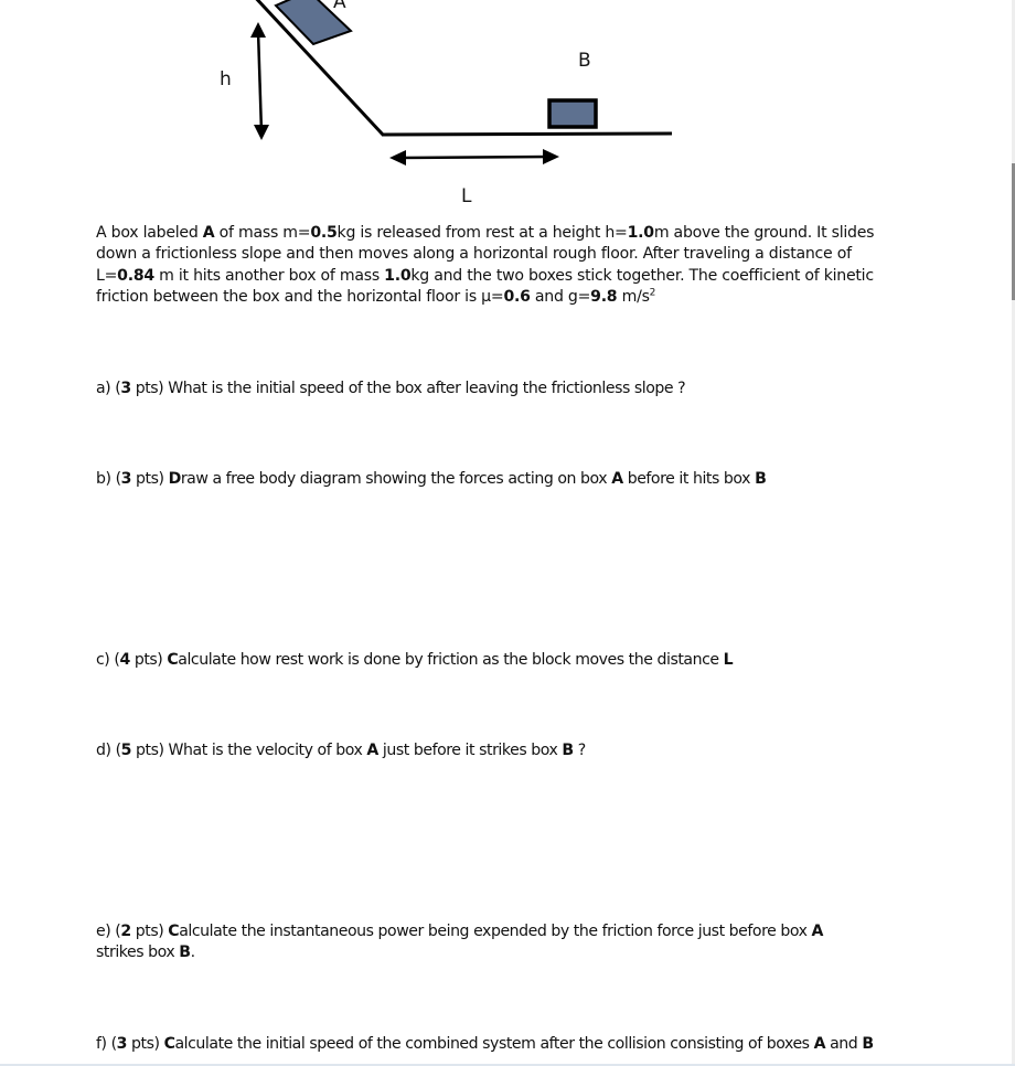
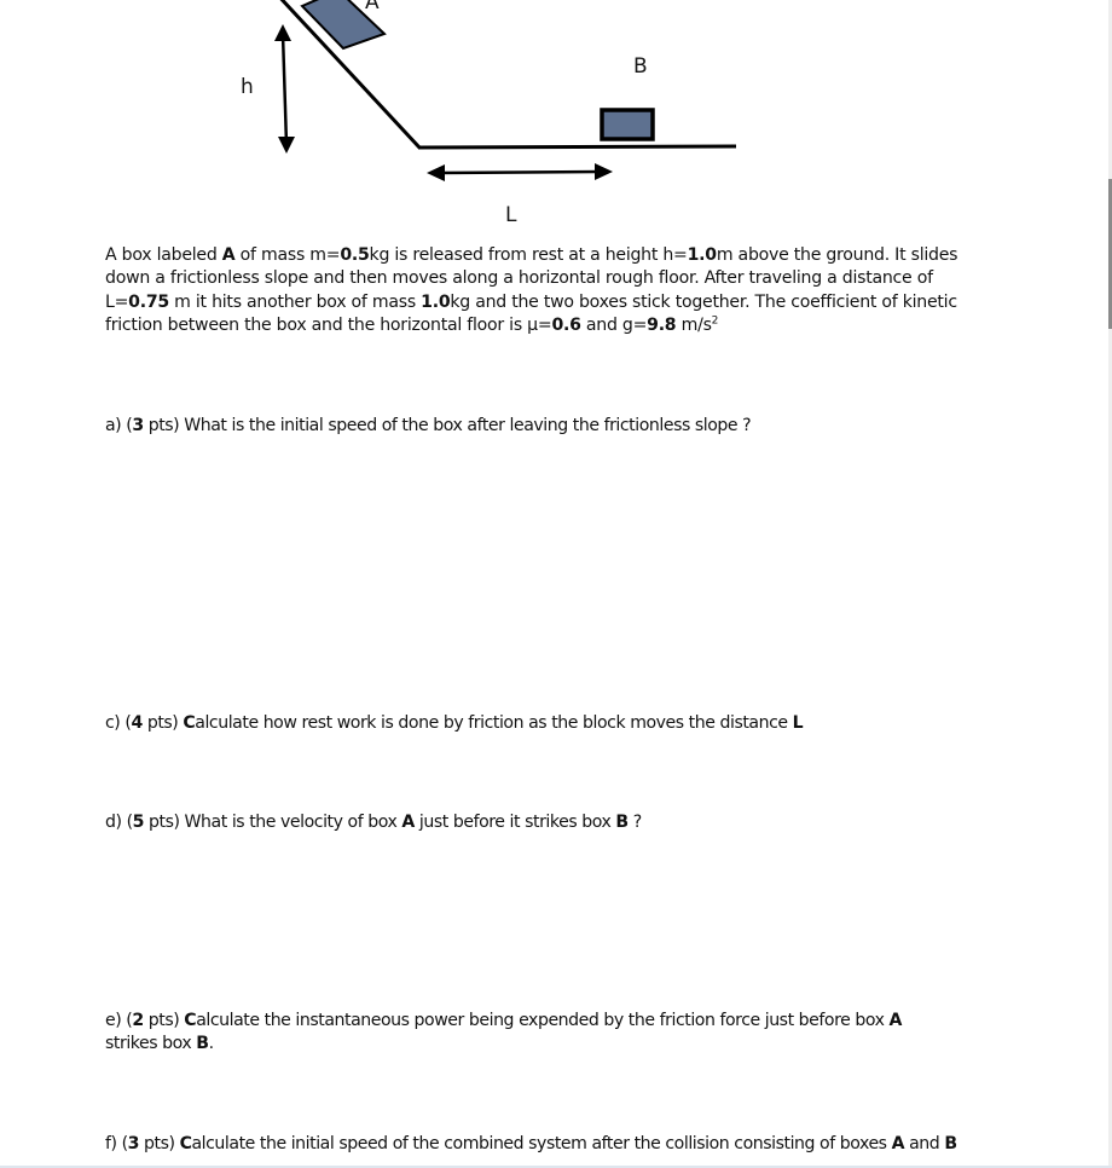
  A
  B
  h
  L
- A box labeled A of mass m=0.5kg is released from rest at a height h=1.0m above the ground. It slides down a frictionless slope and then moves along a horizontal rough floor. After traveling a distance of L=0.84 m it hits another box of mass 1.0kg and the two boxes stick together. The coefficient of kinetic friction between the box and the horizontal floor is μ=0.6 and g=9.8 m/s2
+ A box labeled A of mass m=0.5kg is released from rest at a height h=1.0m above the ground. It slides down a frictionless slope and then moves along a horizontal rough floor. After traveling a distance of L=0.75 m it hits another box of mass 1.0kg and the two boxes stick together. The coefficient of kinetic friction between the box and the horizontal floor is μ=0.6 and g=9.8 m/s2
  a) (3 pts) What is the initial speed of the box after leaving the frictionless slope ?
- b) (3 pts) Draw a free body diagram showing the forces acting on box A before it hits box B
  c) (4 pts) Calculate how rest work is done by friction as the block moves the distance L
  d) (5 pts) What is the velocity of box A just before it strikes box B ?
  e) (2 pts) Calculate the instantaneous power being expended by the friction force just before box A
  strikes box B.
  f) (3 pts) Calculate the initial speed of the combined system after the collision consisting of boxes A and B
